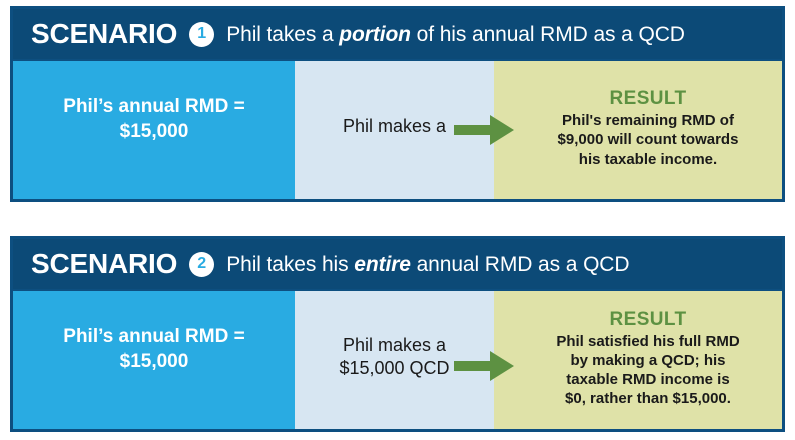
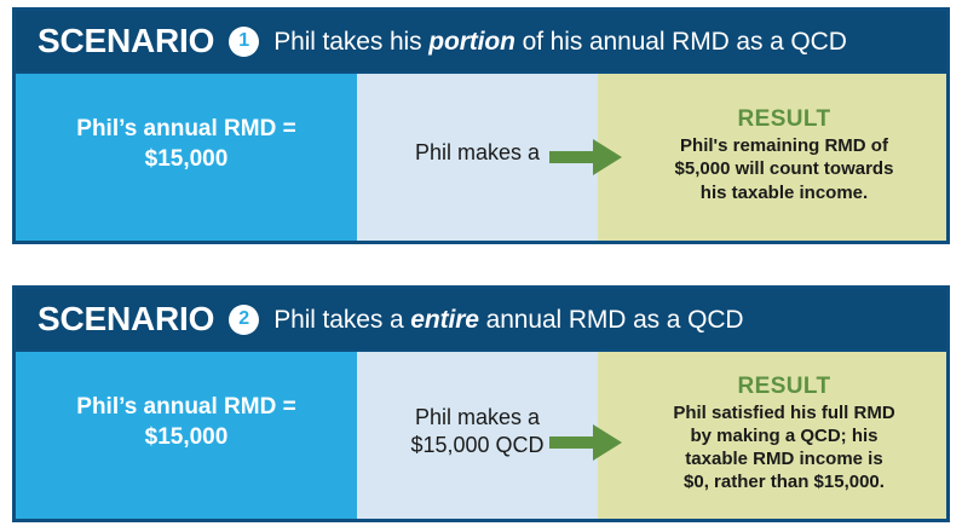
  SCENARIO
  1
- Phil takes a portion of his annual RMD as a QCD
+ Phil takes his portion of his annual RMD as a QCD
  Phil’s annual RMD =
  $15,000
  Phil makes a
  RESULT
  Phil's remaining RMD of
- $9,000 will count towards
+ $5,000 will count towards
  his taxable income.
  SCENARIO
  2
- Phil takes his entire annual RMD as a QCD
+ Phil takes a entire annual RMD as a QCD
  Phil’s annual RMD =
  $15,000
  Phil makes a
  $15,000 QCD
  RESULT
  Phil satisfied his full RMD
  by making a QCD; his
  taxable RMD income is
  $0, rather than $15,000.
